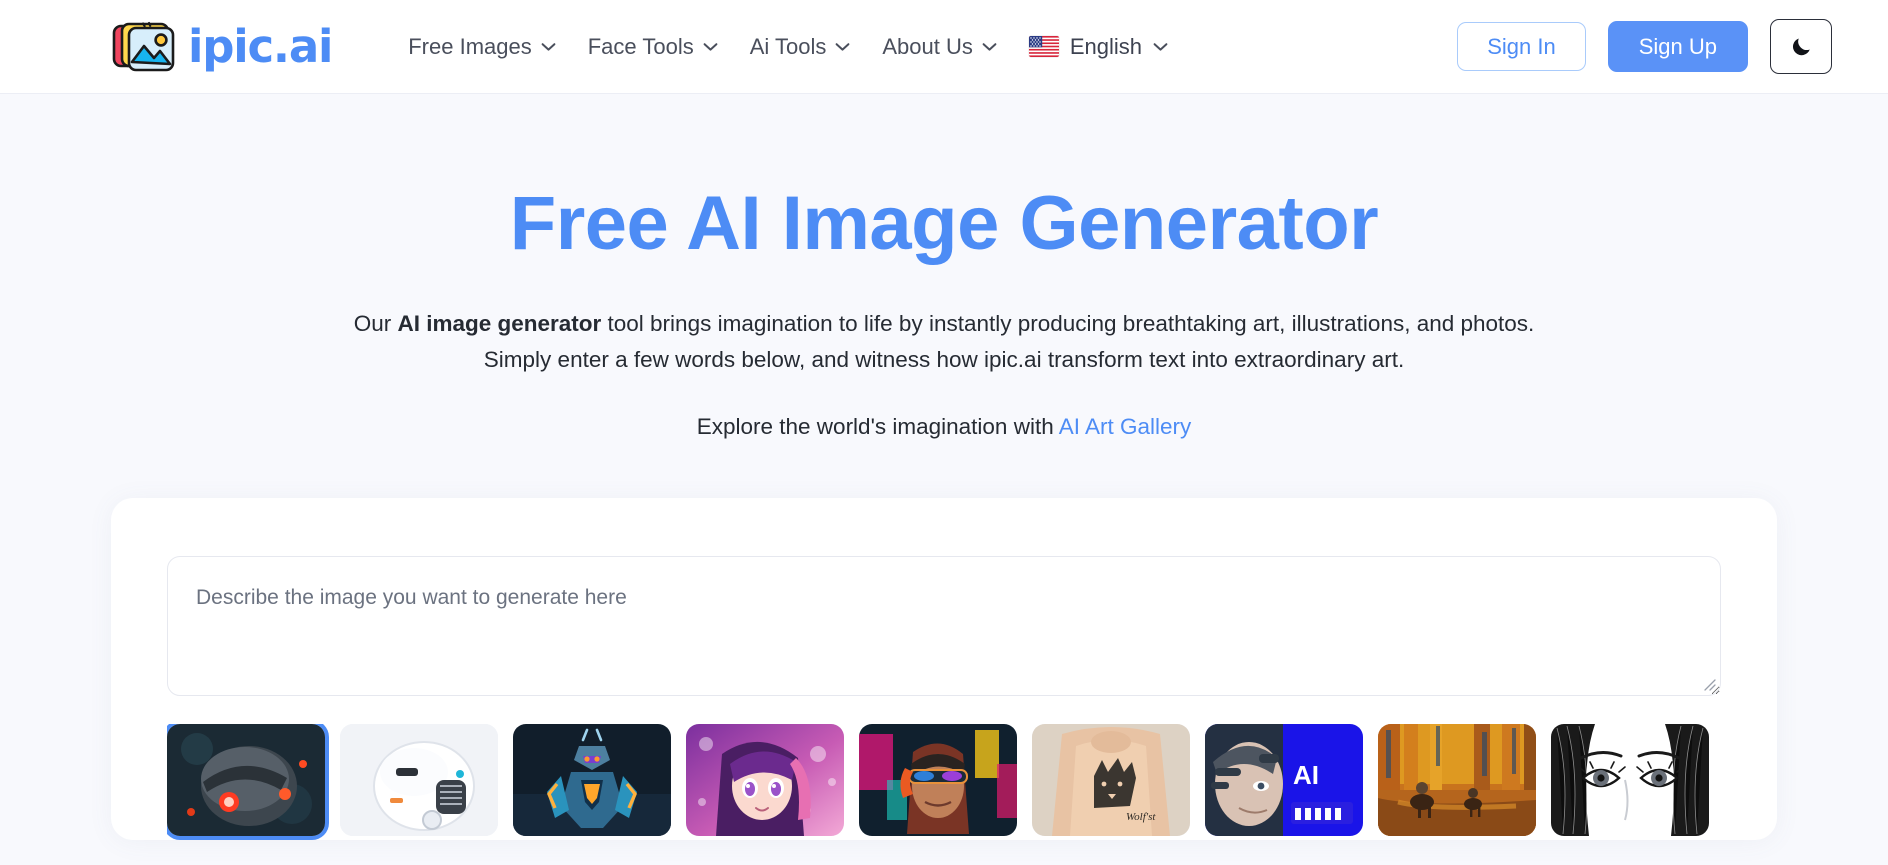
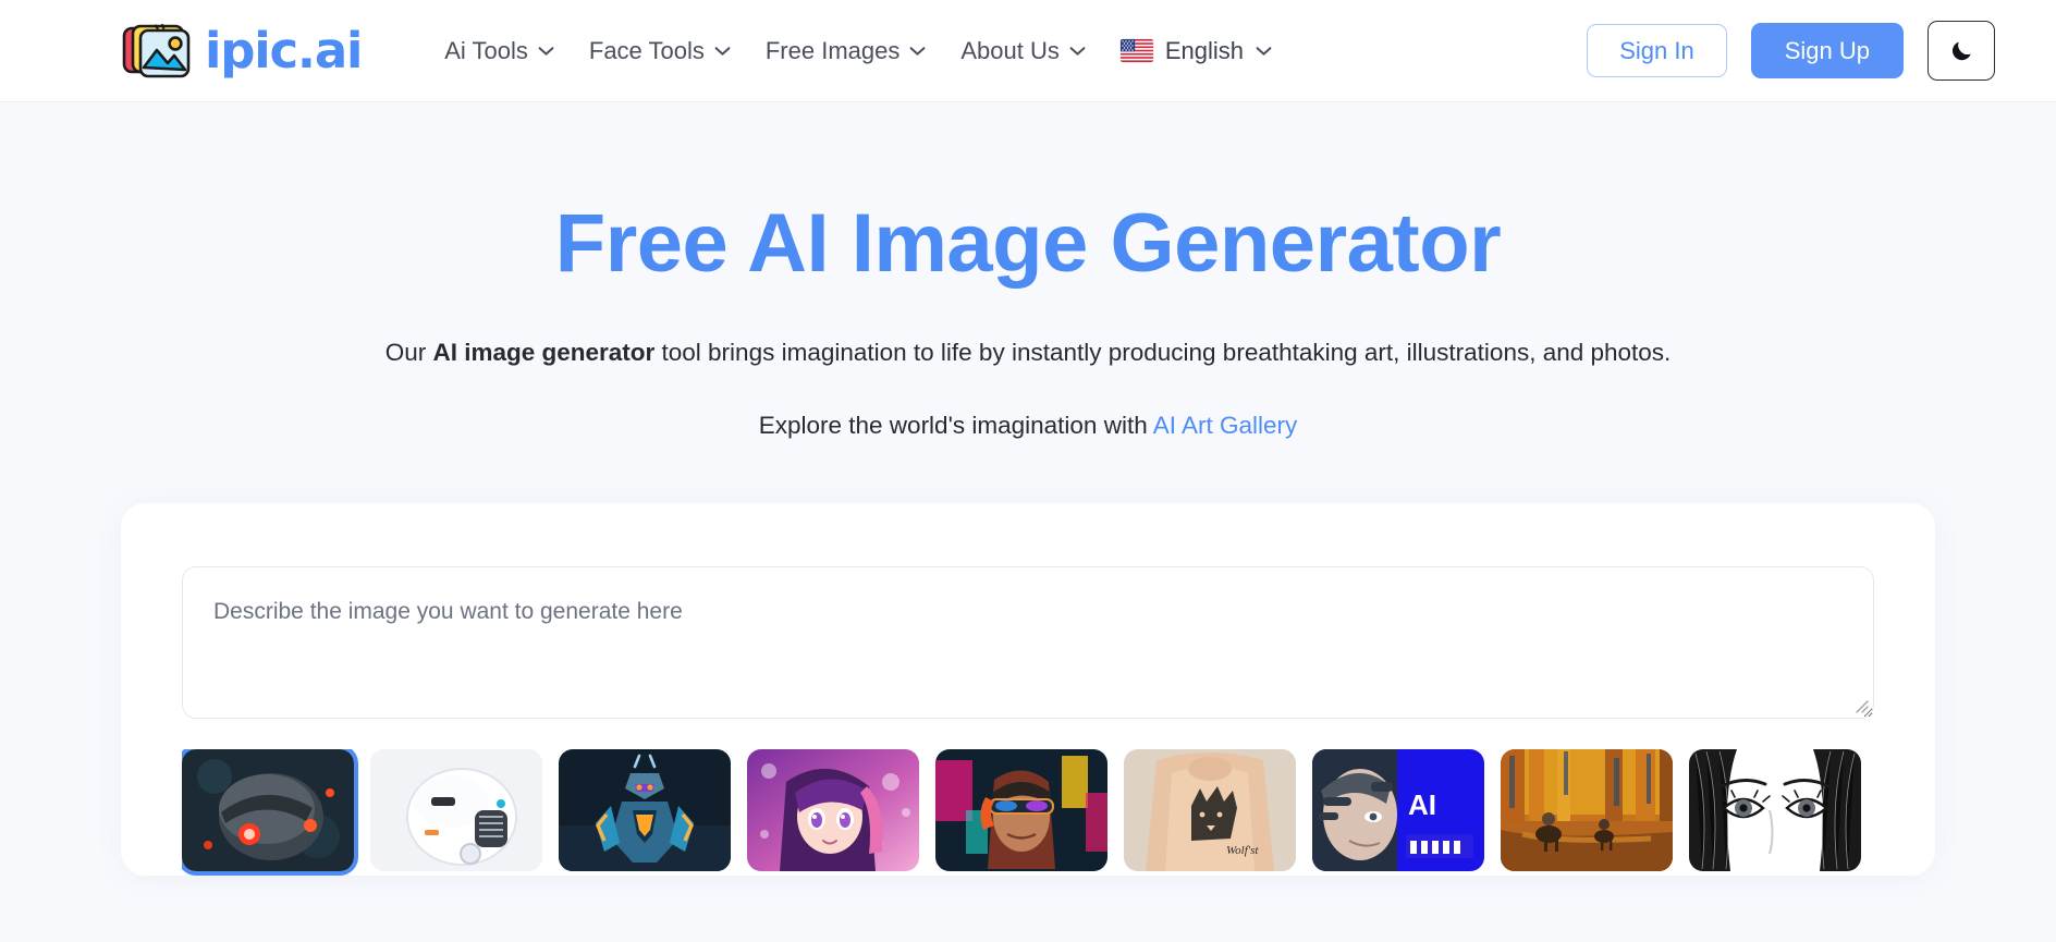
  ipic.ai
- Free Images
+ Ai Tools
  Face Tools
- Ai Tools
+ Free Images
  About Us
  English
  Sign In
  Sign Up
  Free AI Image Generator
  Our AI image generator tool brings imagination to life by instantly producing breathtaking art, illustrations, and photos.
- Simply enter a few words below, and witness how ipic.ai transform text into extraordinary art.
  Explore the world's imagination with AI Art Gallery
  Describe the image you want to generate here
  Wolf'st
  AI
